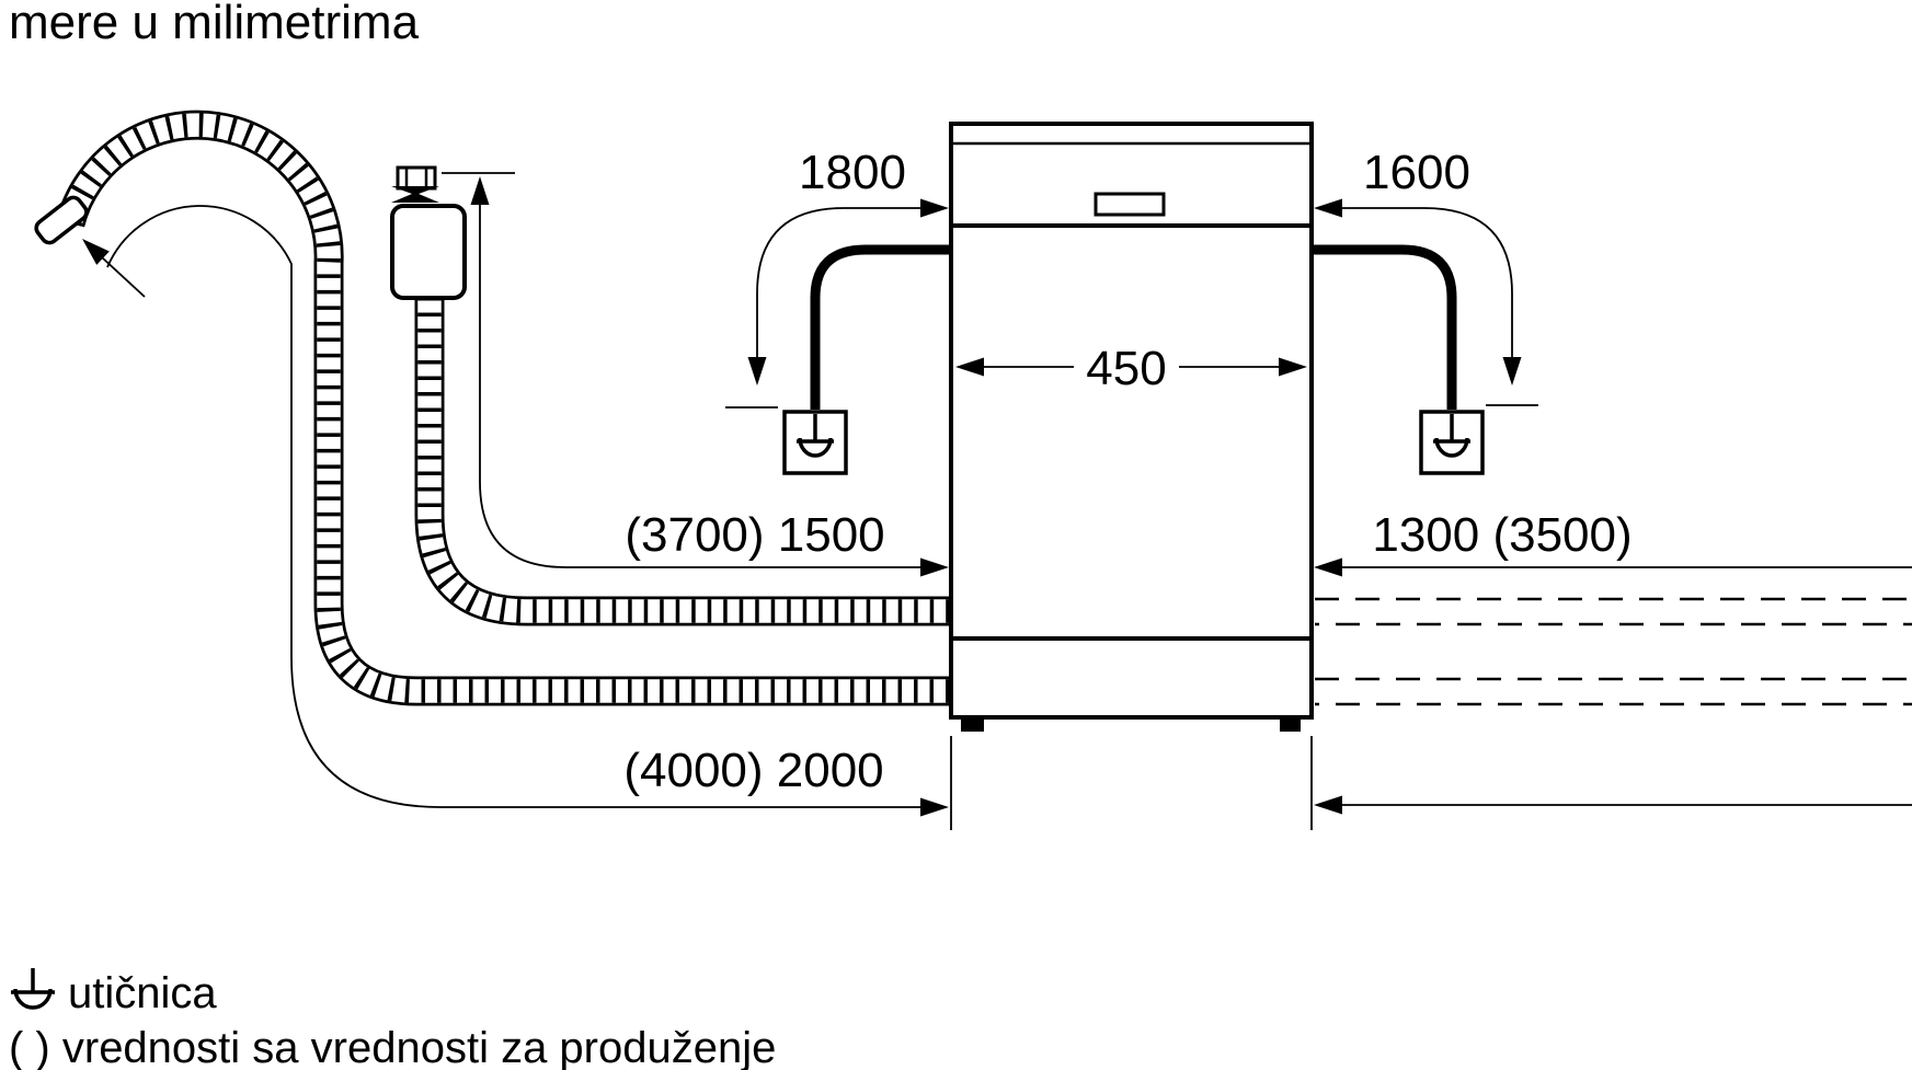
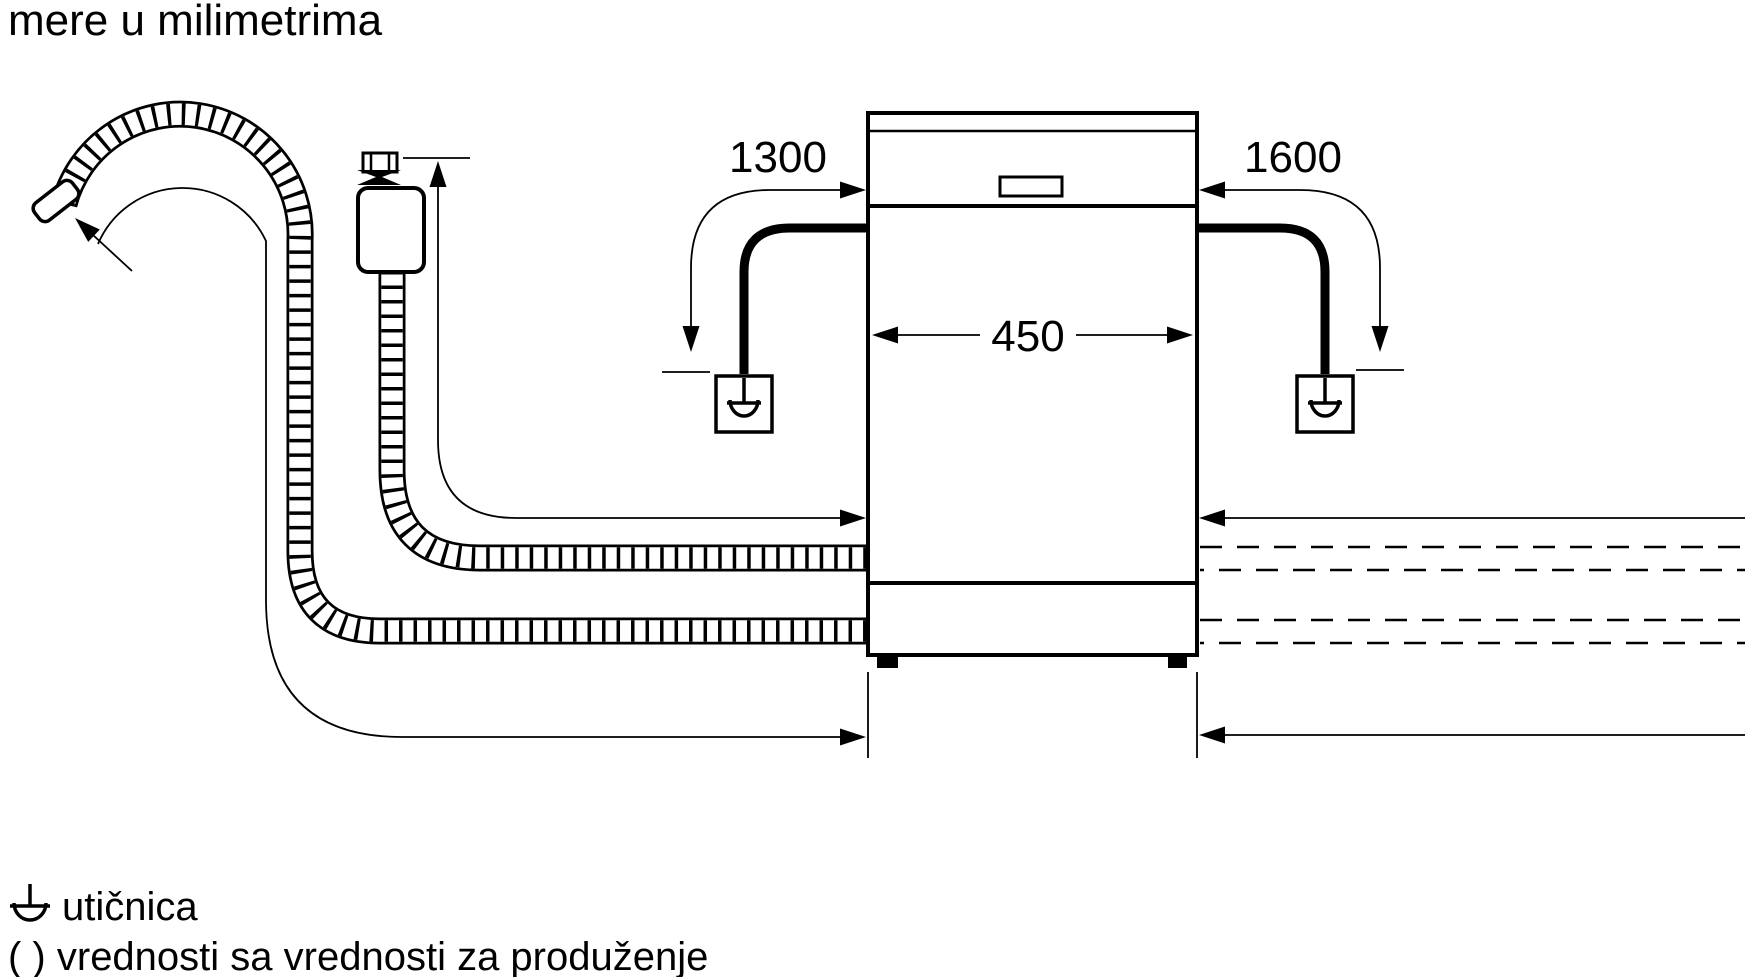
  mere u milimetrima
- 1800
+ 1300
  1600
  450
- (3700) 1500
- 1300 (3500)
- (4000) 2000
  utičnica
  ( ) vrednosti sa vrednosti za produženje
